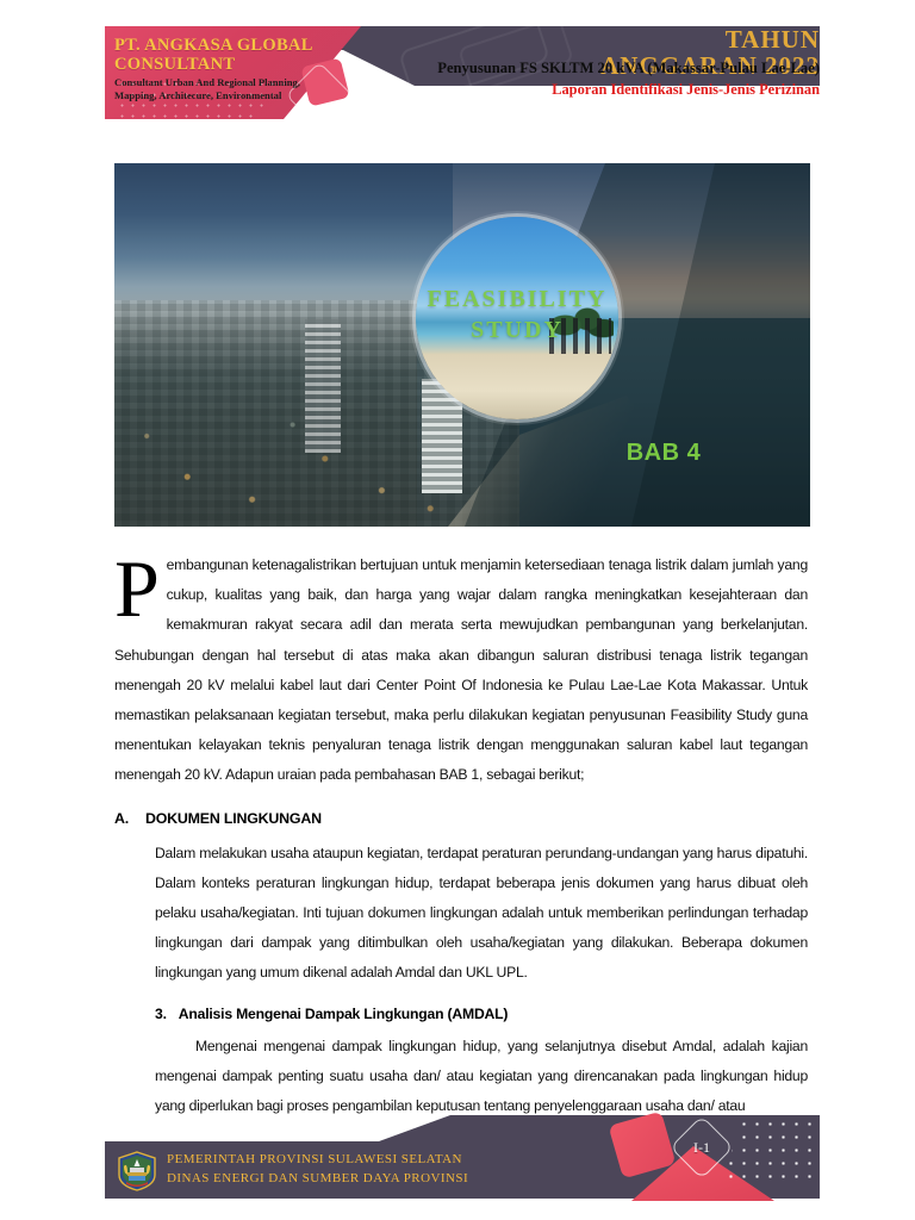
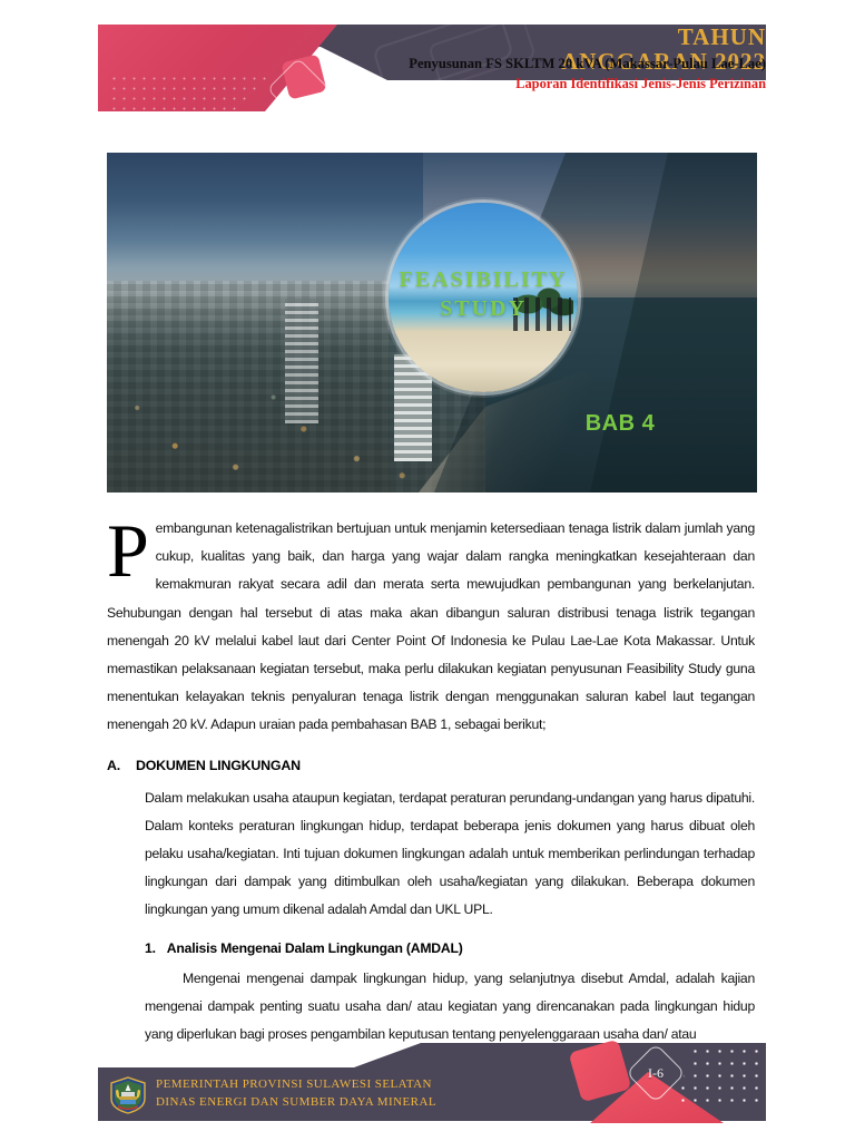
- PT. ANGKASA GLOBAL CONSULTANT
- Consultant Urban And Regional Planning,
- Mapping, Architecure, Environmental
  TAHUN
  ANGGARAN 2022
  Penyusunan FS SKLTM 20 kVA (Makassar-Pulau Lae-Lae)
  Laporan Identifikasi Jenis-Jenis Perizinan
  FEASIBILITY
  STUDY
  BAB 4
  P
  embangunan ketenagalistrikan bertujuan untuk menjamin ketersediaan tenaga listrik dalam jumlah yang cukup, kualitas yang baik, dan harga yang wajar dalam rangka meningkatkan kesejahteraan dan kemakmuran rakyat secara adil dan merata serta mewujudkan pembangunan yang berkelanjutan. Sehubungan dengan hal tersebut di atas maka akan dibangun saluran distribusi tenaga listrik tegangan menengah 20 kV melalui kabel laut dari Center Point Of Indonesia ke Pulau Lae-Lae Kota Makassar. Untuk memastikan pelaksanaan kegiatan tersebut, maka perlu dilakukan kegiatan penyusunan Feasibility Study guna menentukan kelayakan teknis penyaluran tenaga listrik dengan menggunakan saluran kabel laut tegangan menengah 20 kV. Adapun uraian pada pembahasan BAB 1, sebagai berikut;
  A.
  DOKUMEN LINGKUNGAN
  Dalam melakukan usaha ataupun kegiatan, terdapat peraturan perundang-undangan yang harus dipatuhi. Dalam konteks peraturan lingkungan hidup, terdapat beberapa jenis dokumen yang harus dibuat oleh pelaku usaha/kegiatan. Inti tujuan dokumen lingkungan adalah untuk memberikan perlindungan terhadap lingkungan dari dampak yang ditimbulkan oleh usaha/kegiatan yang dilakukan. Beberapa dokumen lingkungan yang umum dikenal adalah Amdal dan UKL UPL.
- 3.
+ 1.
- Analisis Mengenai Dampak Lingkungan (AMDAL)
+ Analisis Mengenai Dalam Lingkungan (AMDAL)
  Mengenai mengenai dampak lingkungan hidup, yang selanjutnya disebut Amdal, adalah kajian mengenai dampak penting suatu usaha dan/ atau kegiatan yang direncanakan pada lingkungan hidup yang diperlukan bagi proses pengambilan keputusan tentang penyelenggaraan usaha dan/ atau
- I-1
+ I-6
  PEMERINTAH PROVINSI SULAWESI SELATAN
- DINAS ENERGI DAN SUMBER DAYA PROVINSI
+ DINAS ENERGI DAN SUMBER DAYA MINERAL
